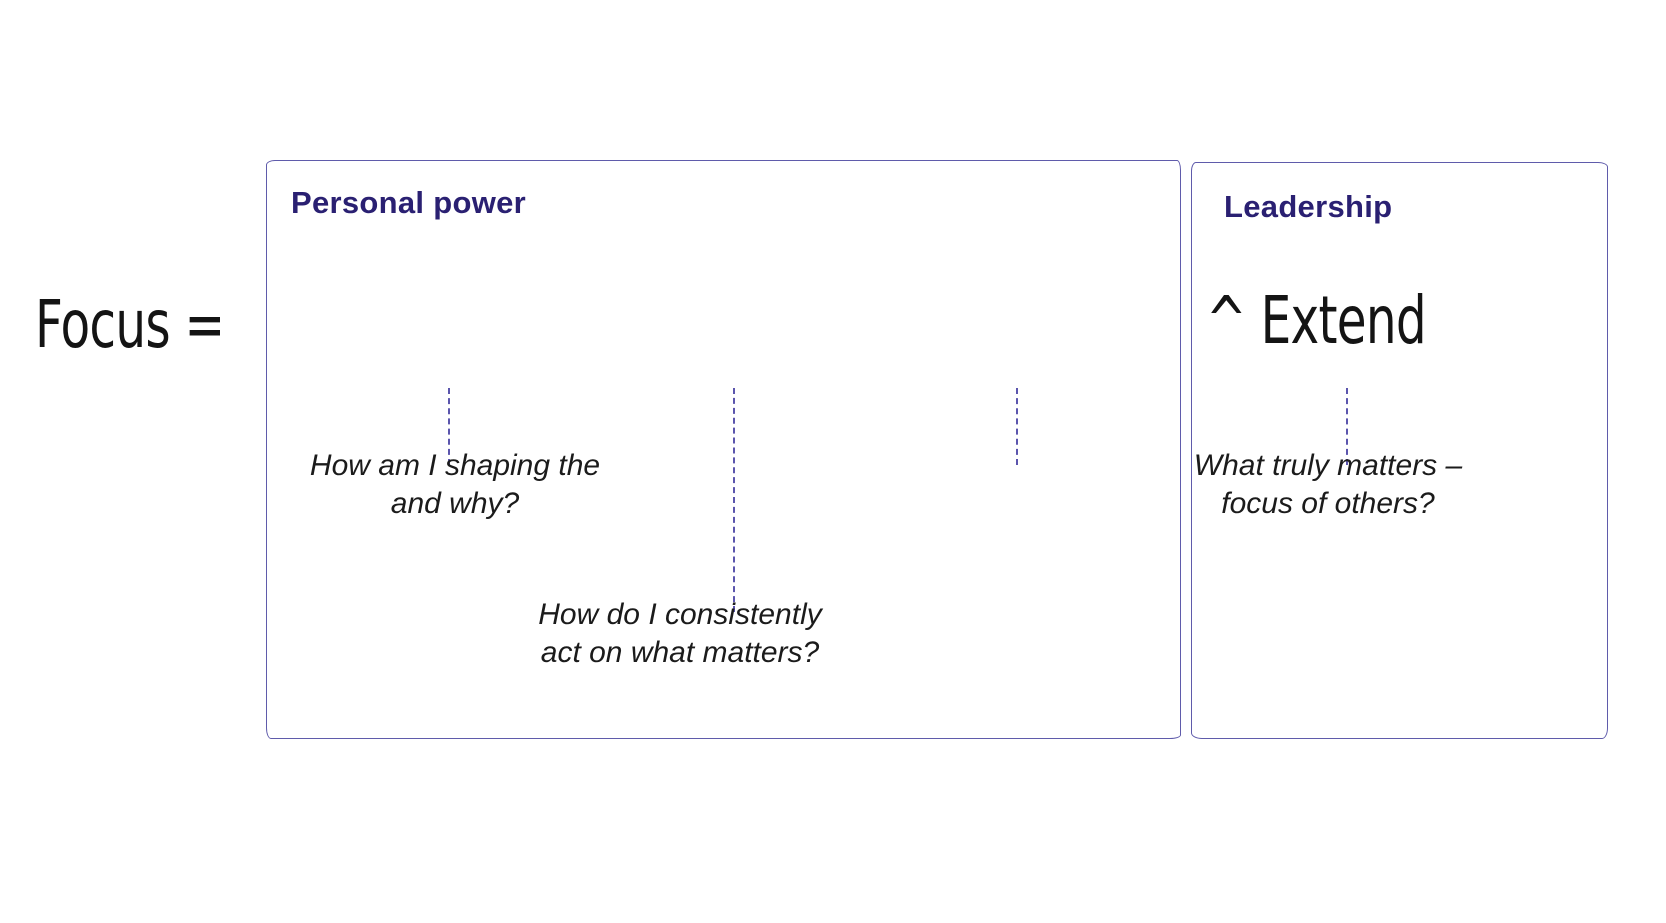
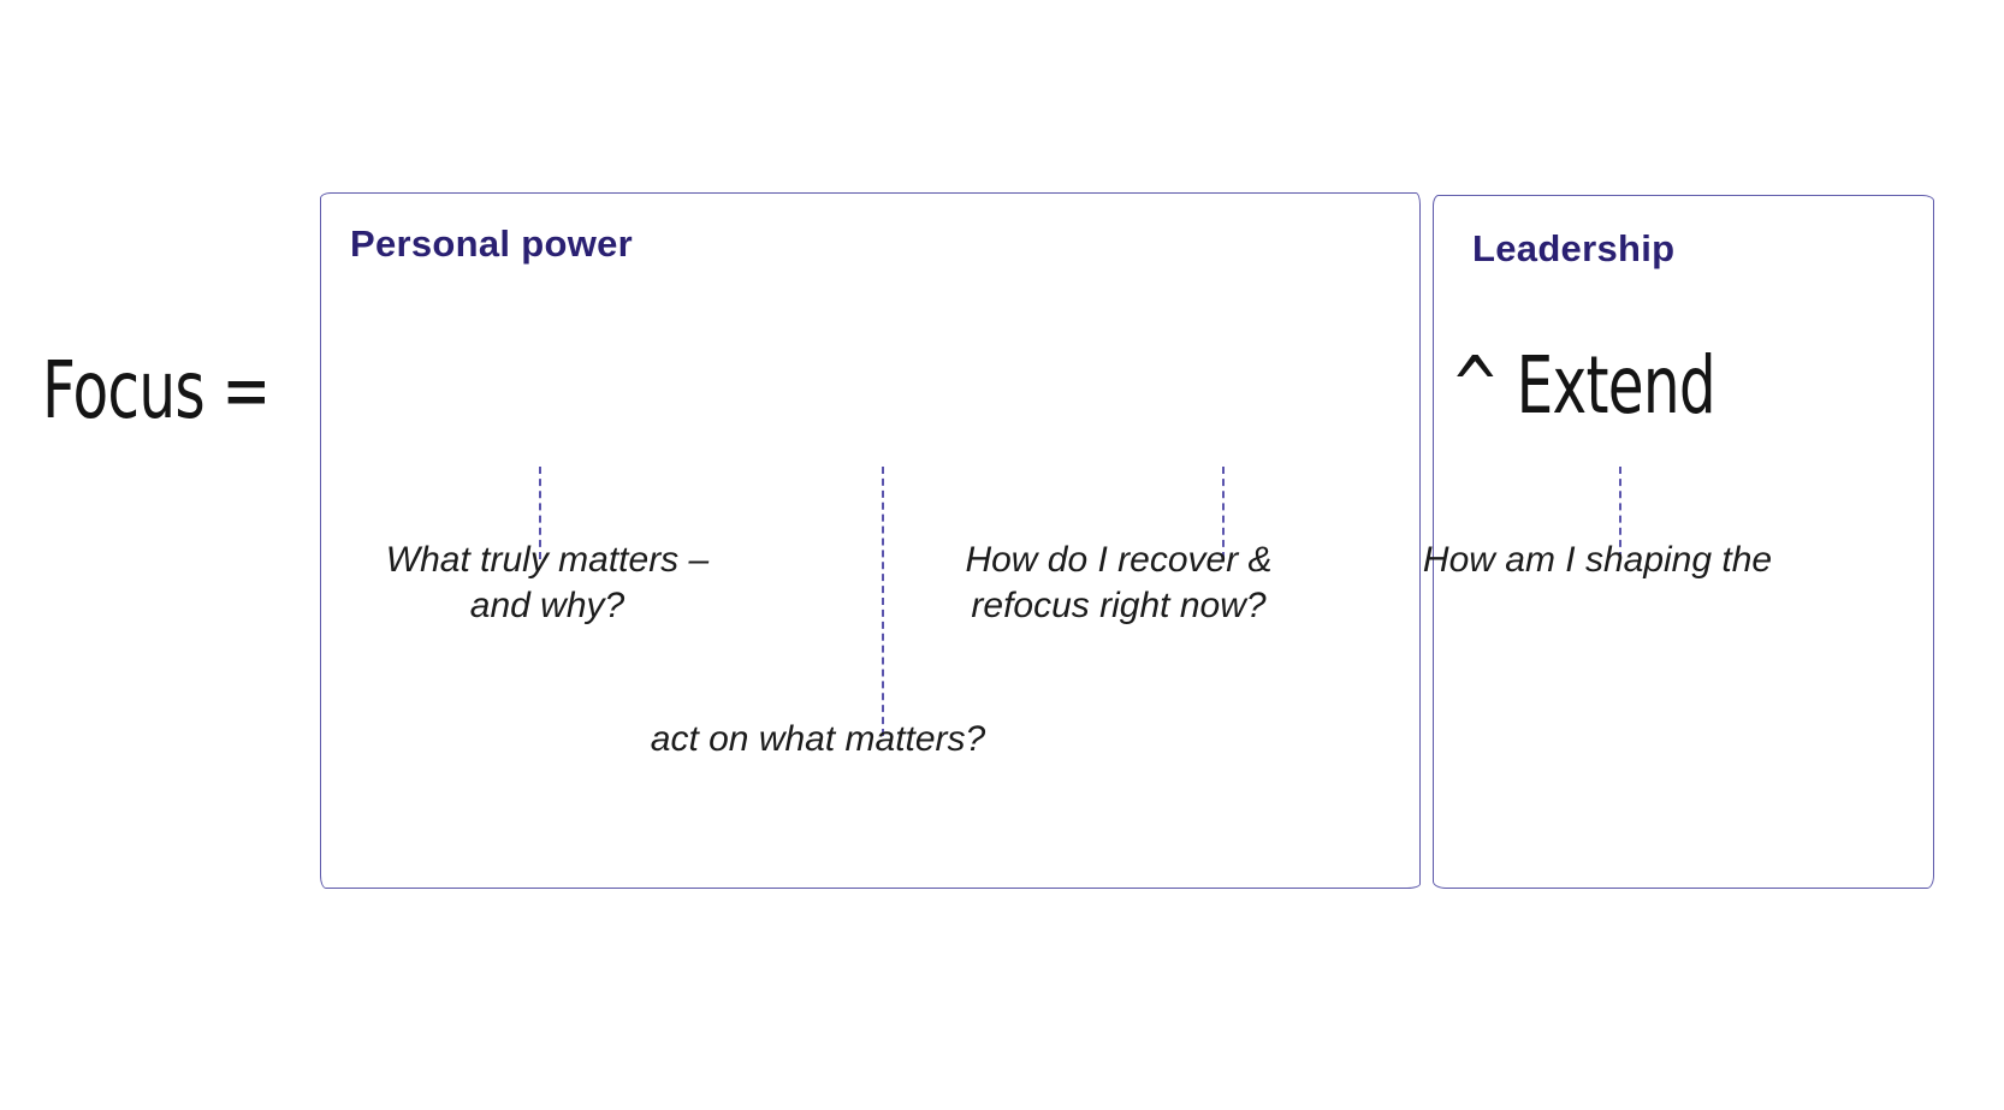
  Personal power
  Leadership
  Focus =
  ^ Extend
- How am I shaping the
+ What truly matters –
  and why?
- How do I consistently
  act on what matters?
+ How do I recover &
+ refocus right now?
- What truly matters –
+ How am I shaping the
- focus of others?
